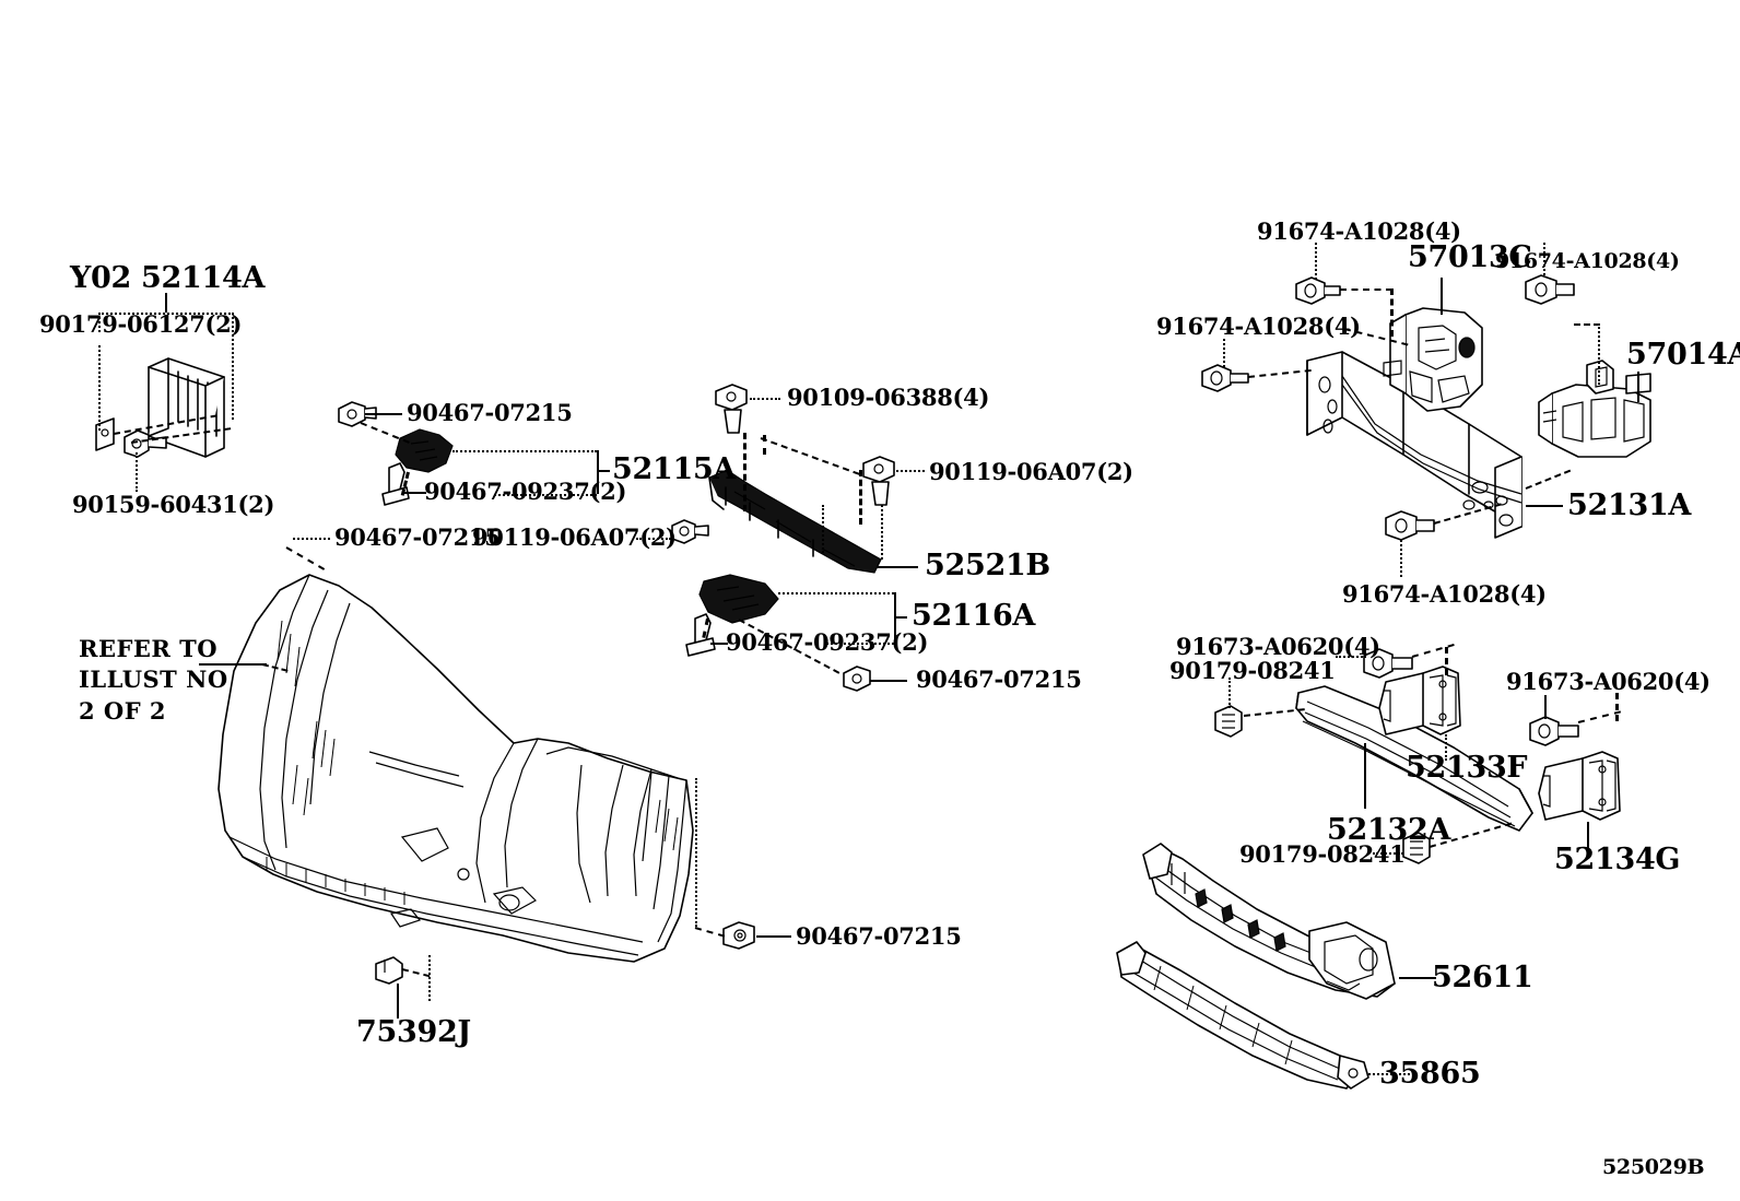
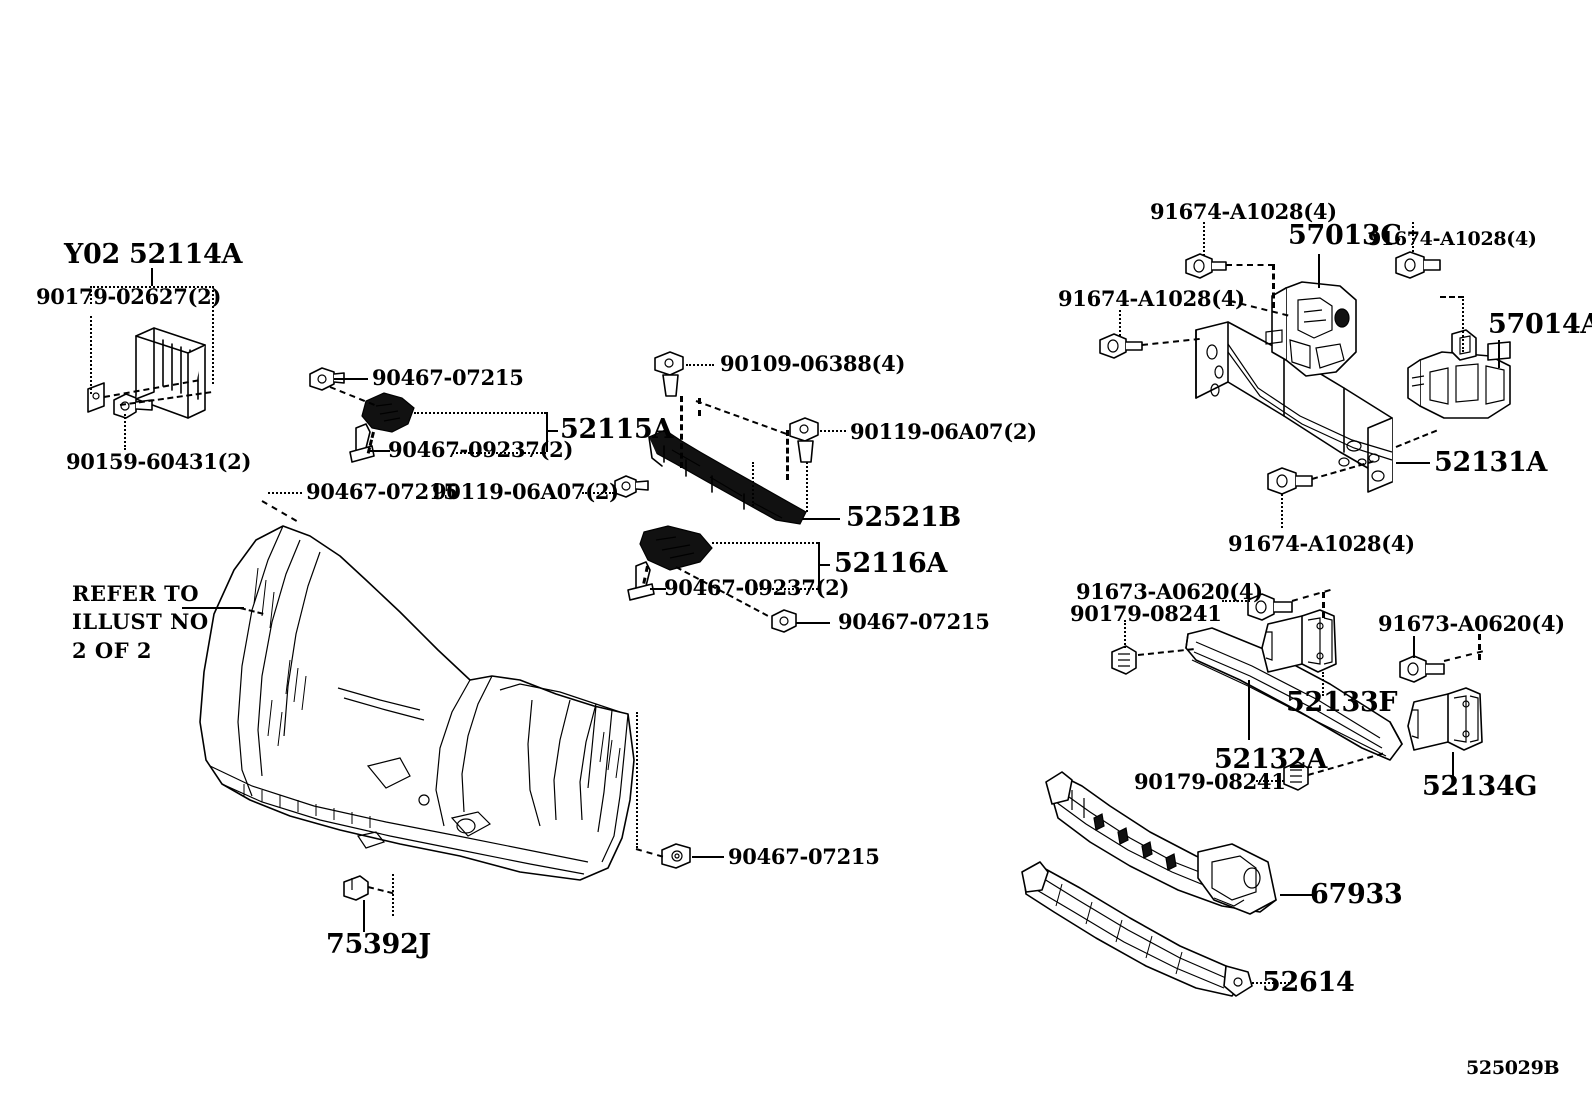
  Y02 52114A
- 90179-06127(2)
+ 90179-02627(2)
  90159-60431(2)
  90467-07215
  90467-09237(2)
  52115A
  90467-07215
  90119-06A07(2)
  90109-06388(4)
  90119-06A07(2)
  52521B
  52116A
  90467-09237(2)
  90467-07215
  REFER TO
  ILLUST NO
  2 OF 2
  75392J
  90467-07215
  91674-A1028(4)
  57013C
  91674-A1028(4)
  91674-A1028(4)
  57014A
  52131A
  91674-A1028(4)
  91673-A0620(4)
  90179-08241
  52133F
  91673-A0620(4)
  52132A
  90179-08241
  52134G
- 52611
+ 67933
- 35865
+ 52614
  525029B
